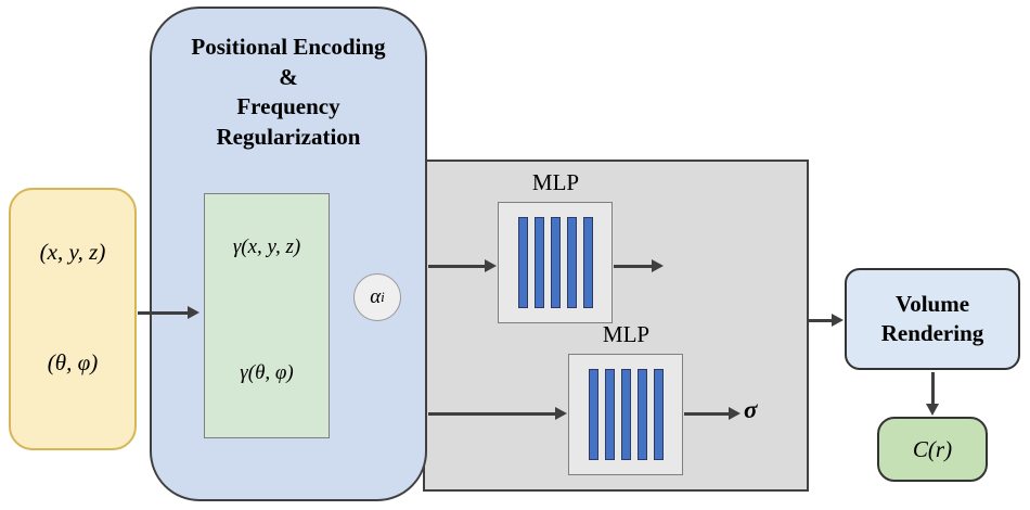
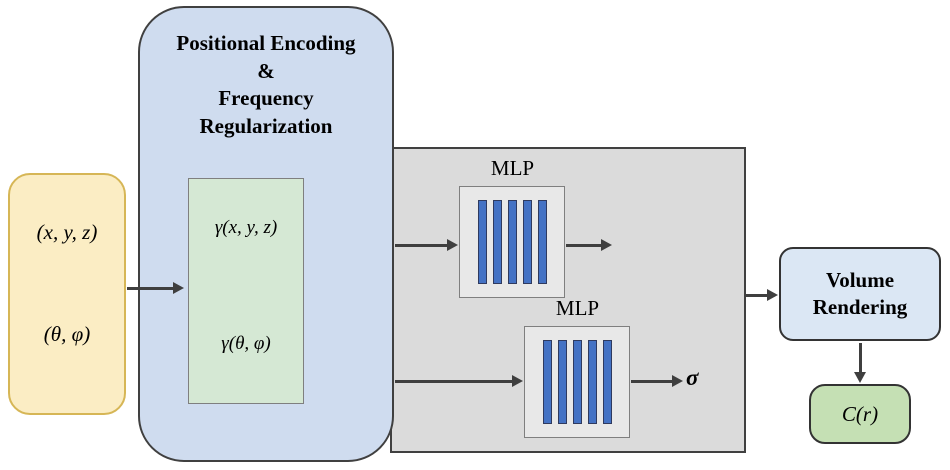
  (x, y, z)
  (θ, φ)
  Positional Encoding
  &
  Frequency
  Regularization
  γ(x, y, z)
  γ(θ, φ)
- α
- i
  MLP
  MLP
  σ
  Volume
  Rendering
  C(r)
